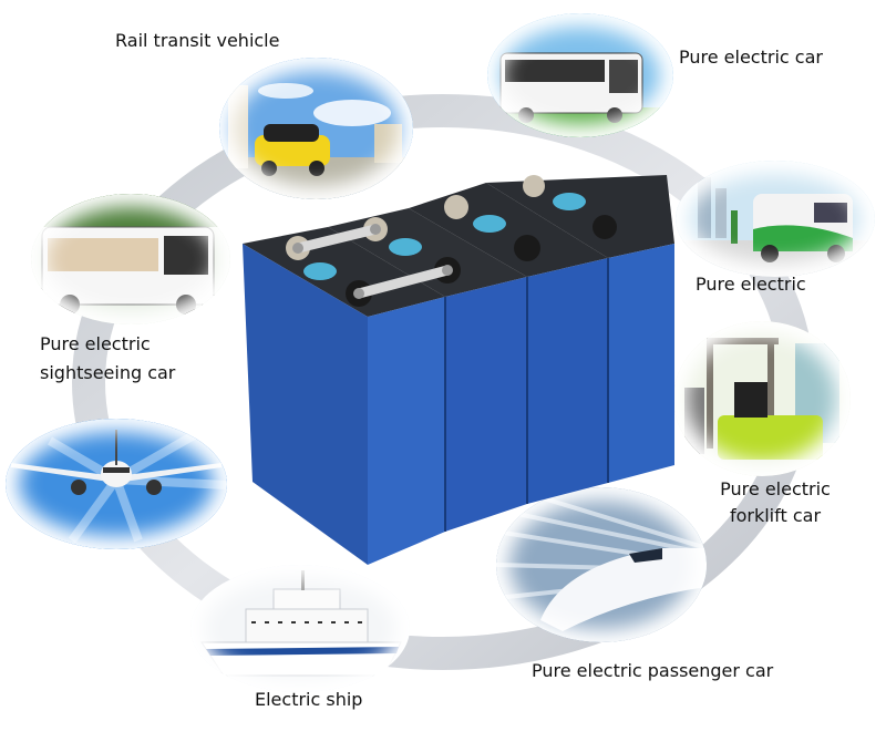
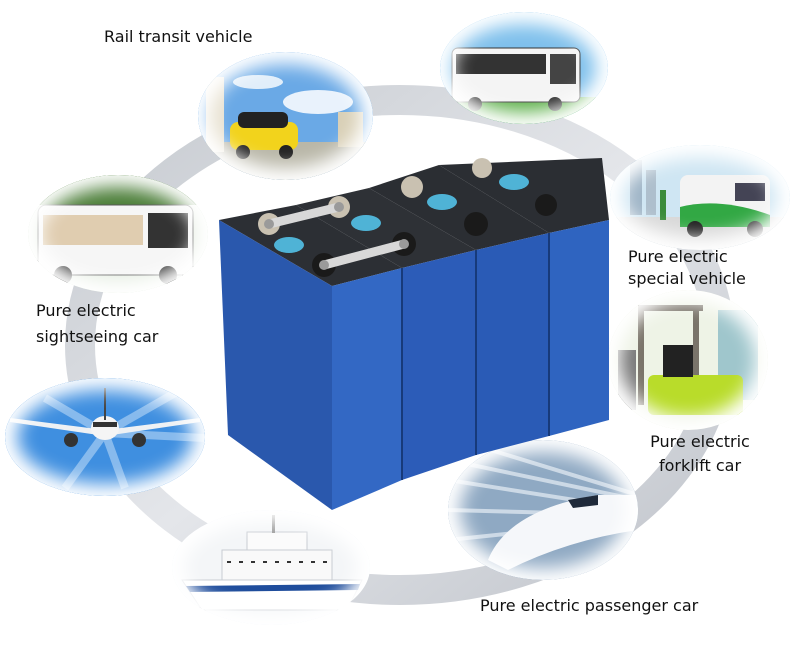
  Rail transit vehicle
- Pure electric car
  Pure electric
+ special vehicle
  Pure electric
  forklift car
  Pure electric passenger car
- Electric ship
  Pure electric
  sightseeing car
